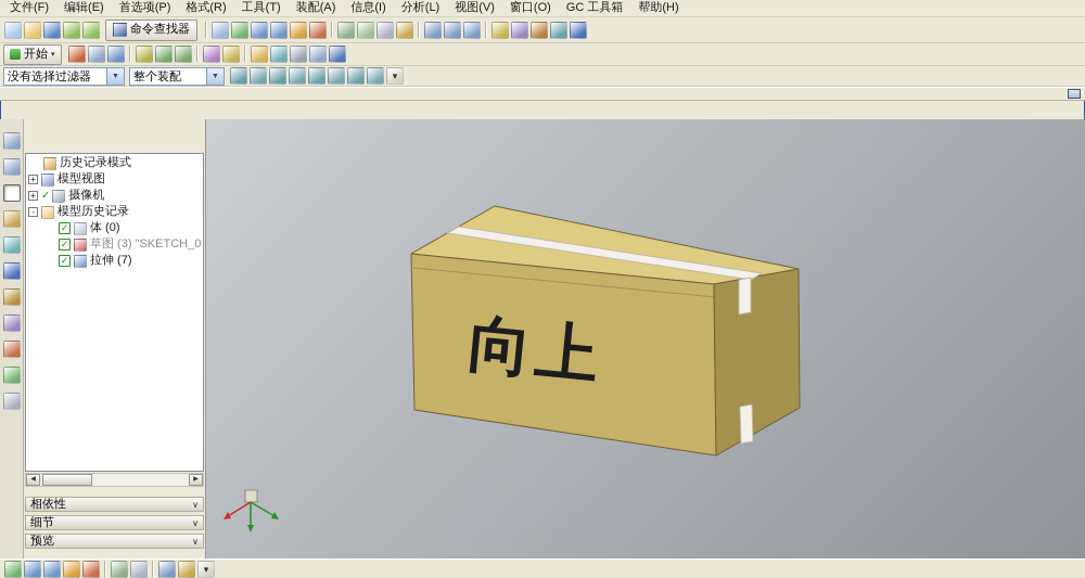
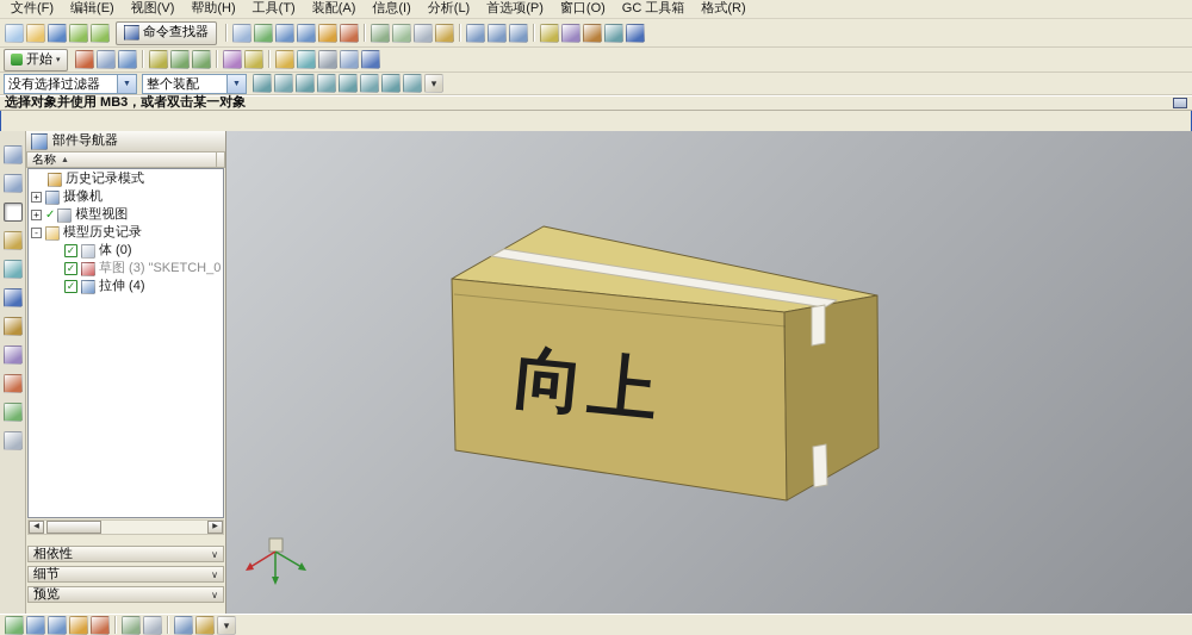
  文件(F)
  编辑(E)
- 首选项(P)
+ 视图(V)
- 格式(R)
+ 帮助(H)
  工具(T)
  装配(A)
  信息(I)
  分析(L)
- 视图(V)
+ 首选项(P)
  窗口(O)
  GC 工具箱
- 帮助(H)
+ 格式(R)
  命令查找器
  开始
  没有选择过滤器
  整个装配
  ▾
+ 选择对象并使用 MB3，或者双击某一对象
+ 部件导航器
+ 名称
  历史记录模式
  +
- 模型视图
+ 摄像机
  +
  ✓
- 摄像机
+ 模型视图
  -
  模型历史记录
  ✓
  体 (0)
  ✓
  草图 (3) "SKETCH_0
  ✓
- 拉伸 (7)
+ 拉伸 (4)
  相依性
  ∨
  细节
  ∨
  预览
  ∨
  ▾
